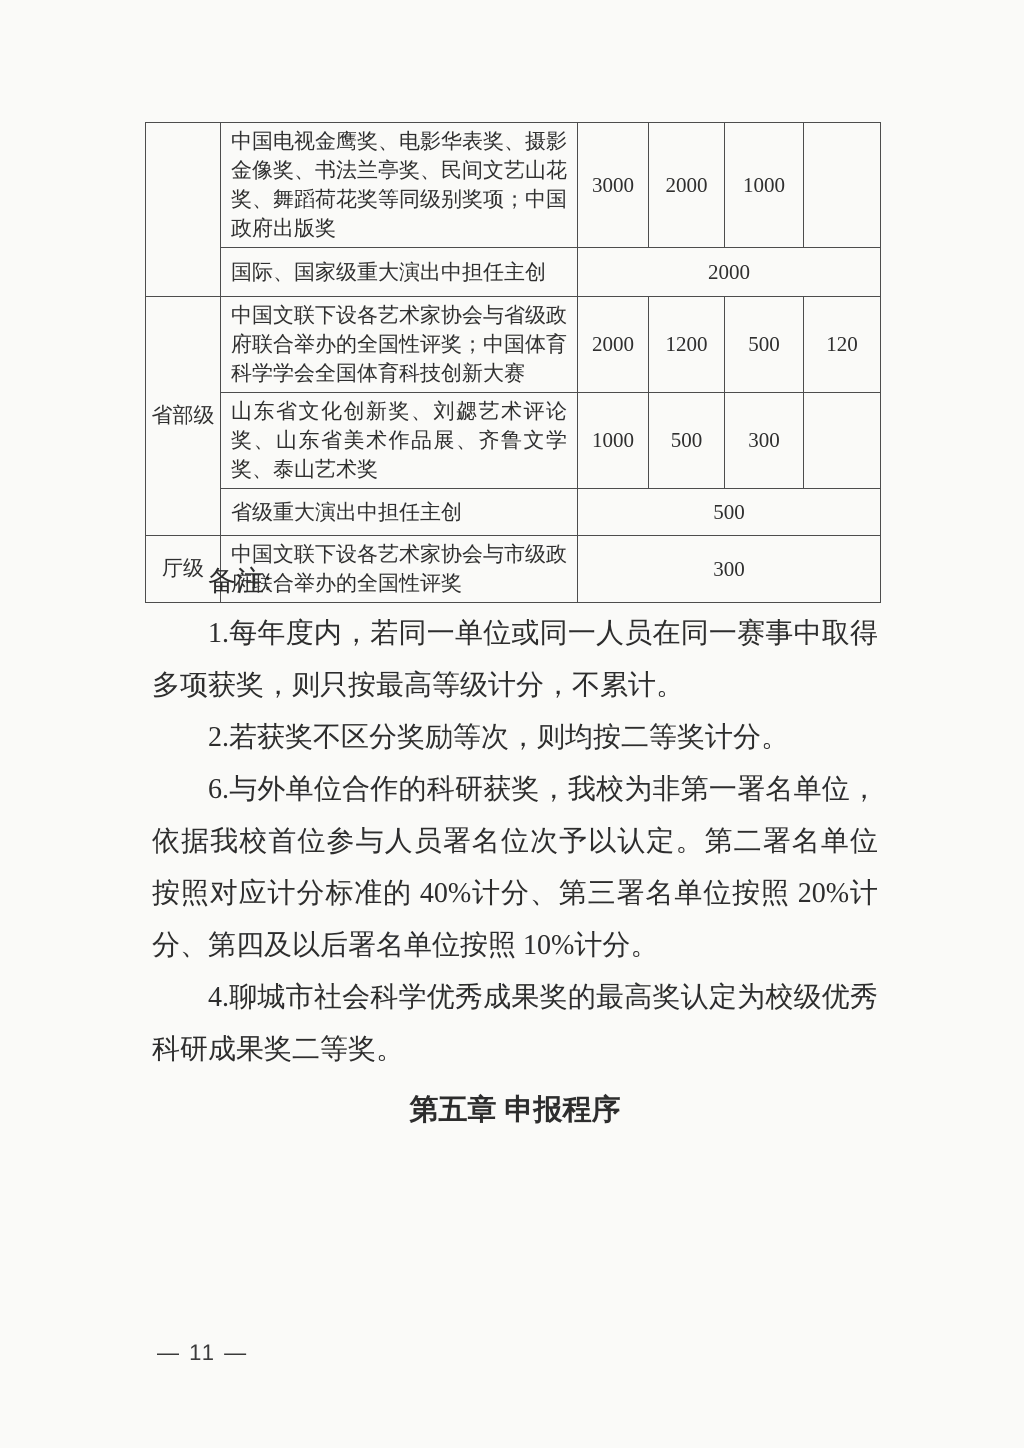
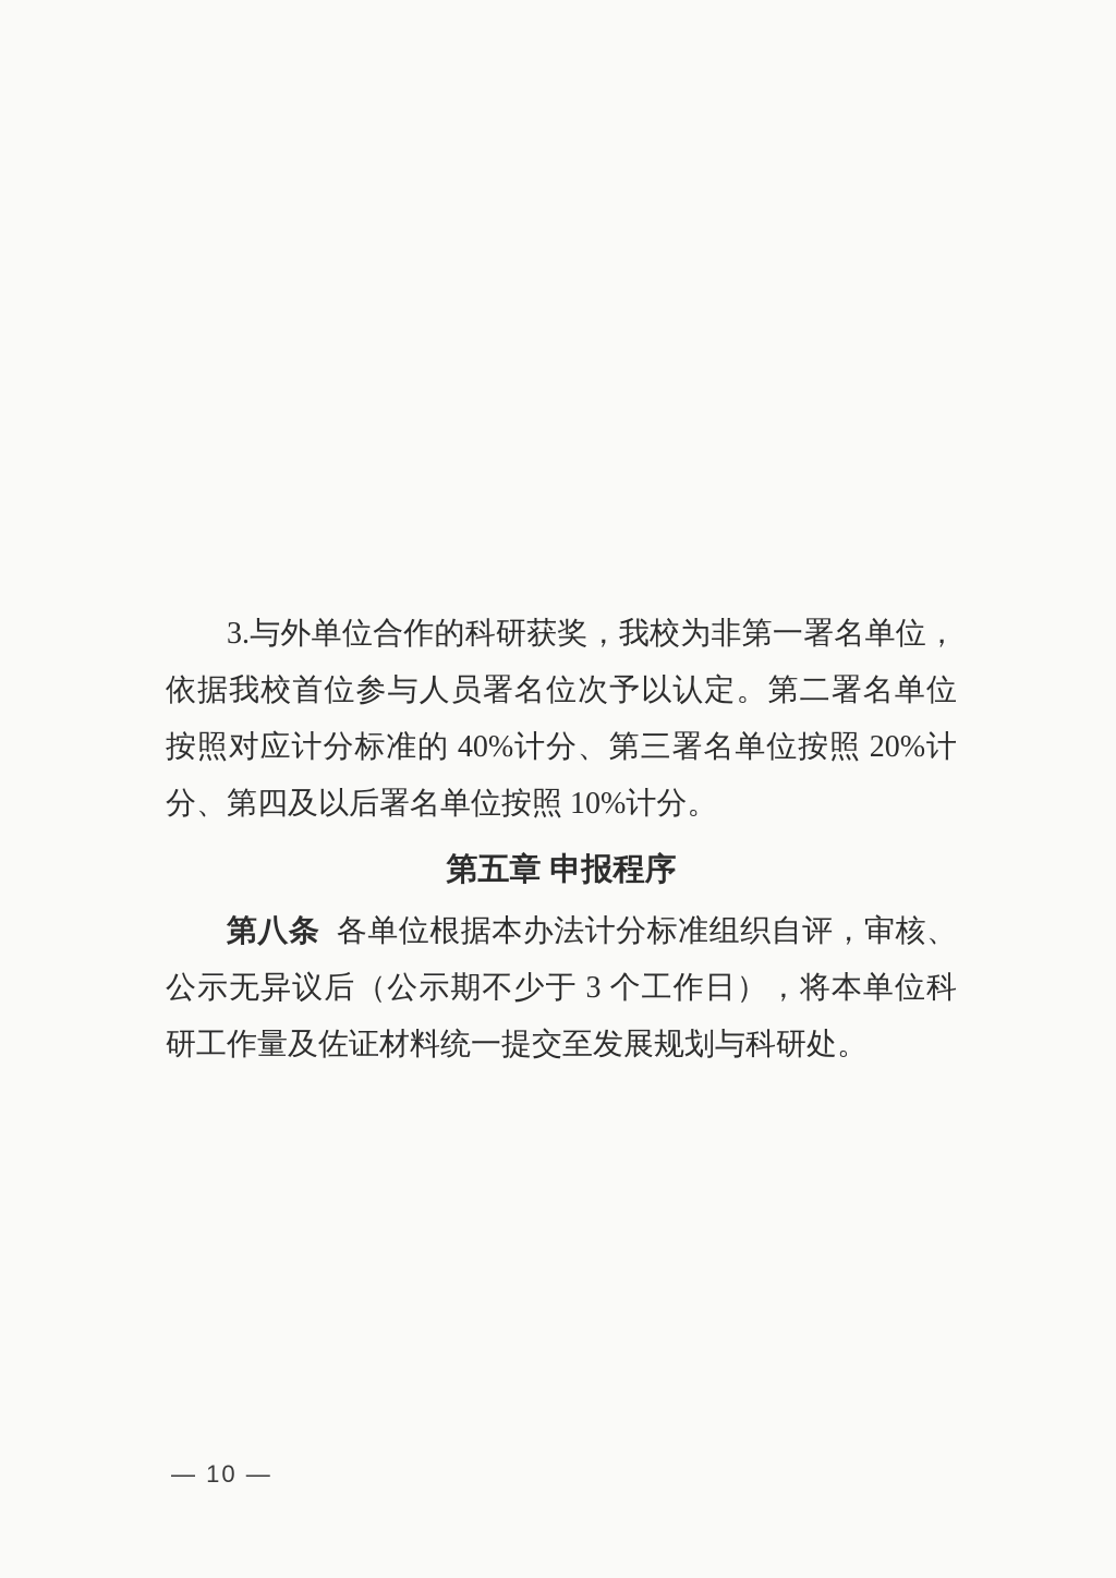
- 	中国电视金鹰奖、电影华表奖、摄影金像奖、书法兰亭奖、民间文艺山花奖、舞蹈荷花奖等同级别奖项；中国政府出版奖	3000	2000	1000
- 国际、国家级重大演出中担任主创	2000
- 省部级	中国文联下设各艺术家协会与省级政府联合举办的全国性评奖；中国体育科学学会全国体育科技创新大赛	2000	1200	500	120
- 山东省文化创新奖、刘勰艺术评论奖、山东省美术作品展、齐鲁文学奖、泰山艺术奖	1000	500	300
- 省级重大演出中担任主创	500
- 厅级	中国文联下设各艺术家协会与市级政府联合举办的全国性评奖	300
- 备注:
- 1.每年度内，若同一单位或同一人员在同一赛事中取得多项获奖，则只按最高等级计分，不累计。
- 2.若获奖不区分奖励等次，则均按二等奖计分。
- 6.与外单位合作的科研获奖，我校为非第一署名单位，依据我校首位参与人员署名位次予以认定。第二署名单位按照对应计分标准的 40%计分、第三署名单位按照 20%计分、第四及以后署名单位按照 10%计分。
+ 3.与外单位合作的科研获奖，我校为非第一署名单位，依据我校首位参与人员署名位次予以认定。第二署名单位按照对应计分标准的 40%计分、第三署名单位按照 20%计分、第四及以后署名单位按照 10%计分。
- 4.聊城市社会科学优秀成果奖的最高奖认定为校级优秀科研成果奖二等奖。
  第五章 申报程序
+ 第八条 各单位根据本办法计分标准组织自评，审核、公示无异议后（公示期不少于 3 个工作日），将本单位科研工作量及佐证材料统一提交至发展规划与科研处。
- — 11 —
+ — 10 —
